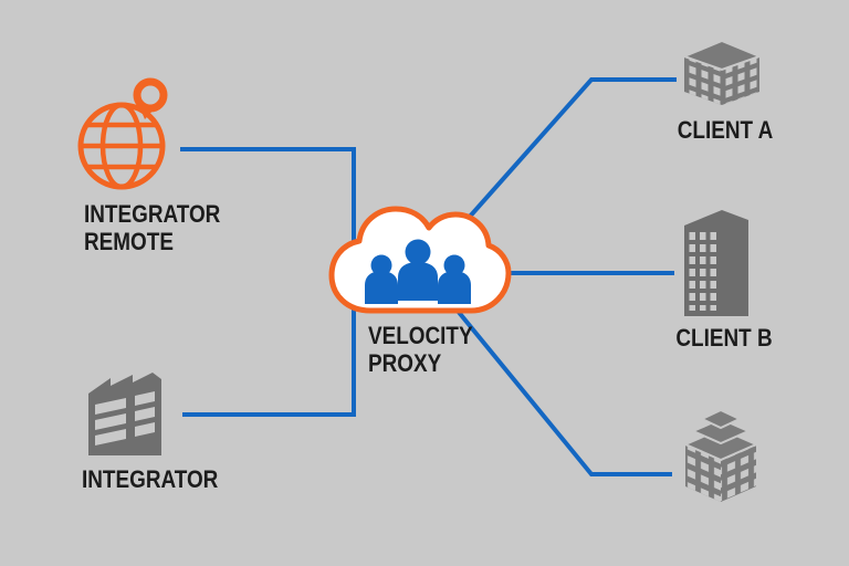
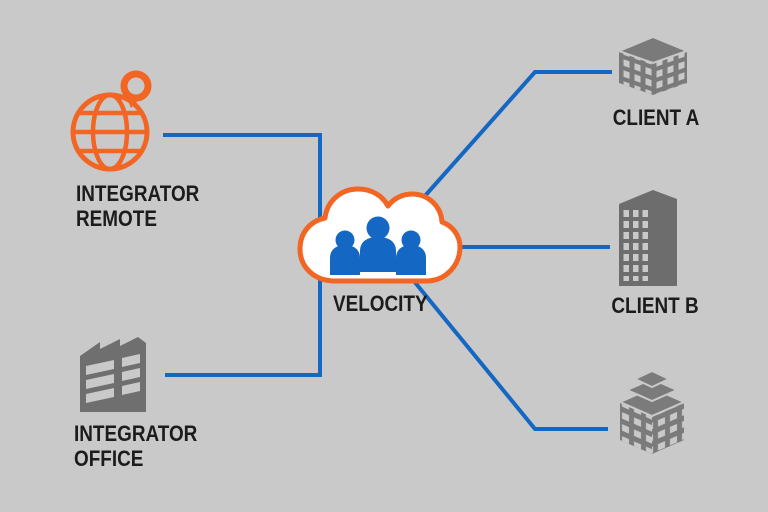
  INTEGRATOR
  REMOTE
  INTEGRATOR
+ OFFICE
  VELOCITY
- PROXY
  CLIENT A
  CLIENT B
